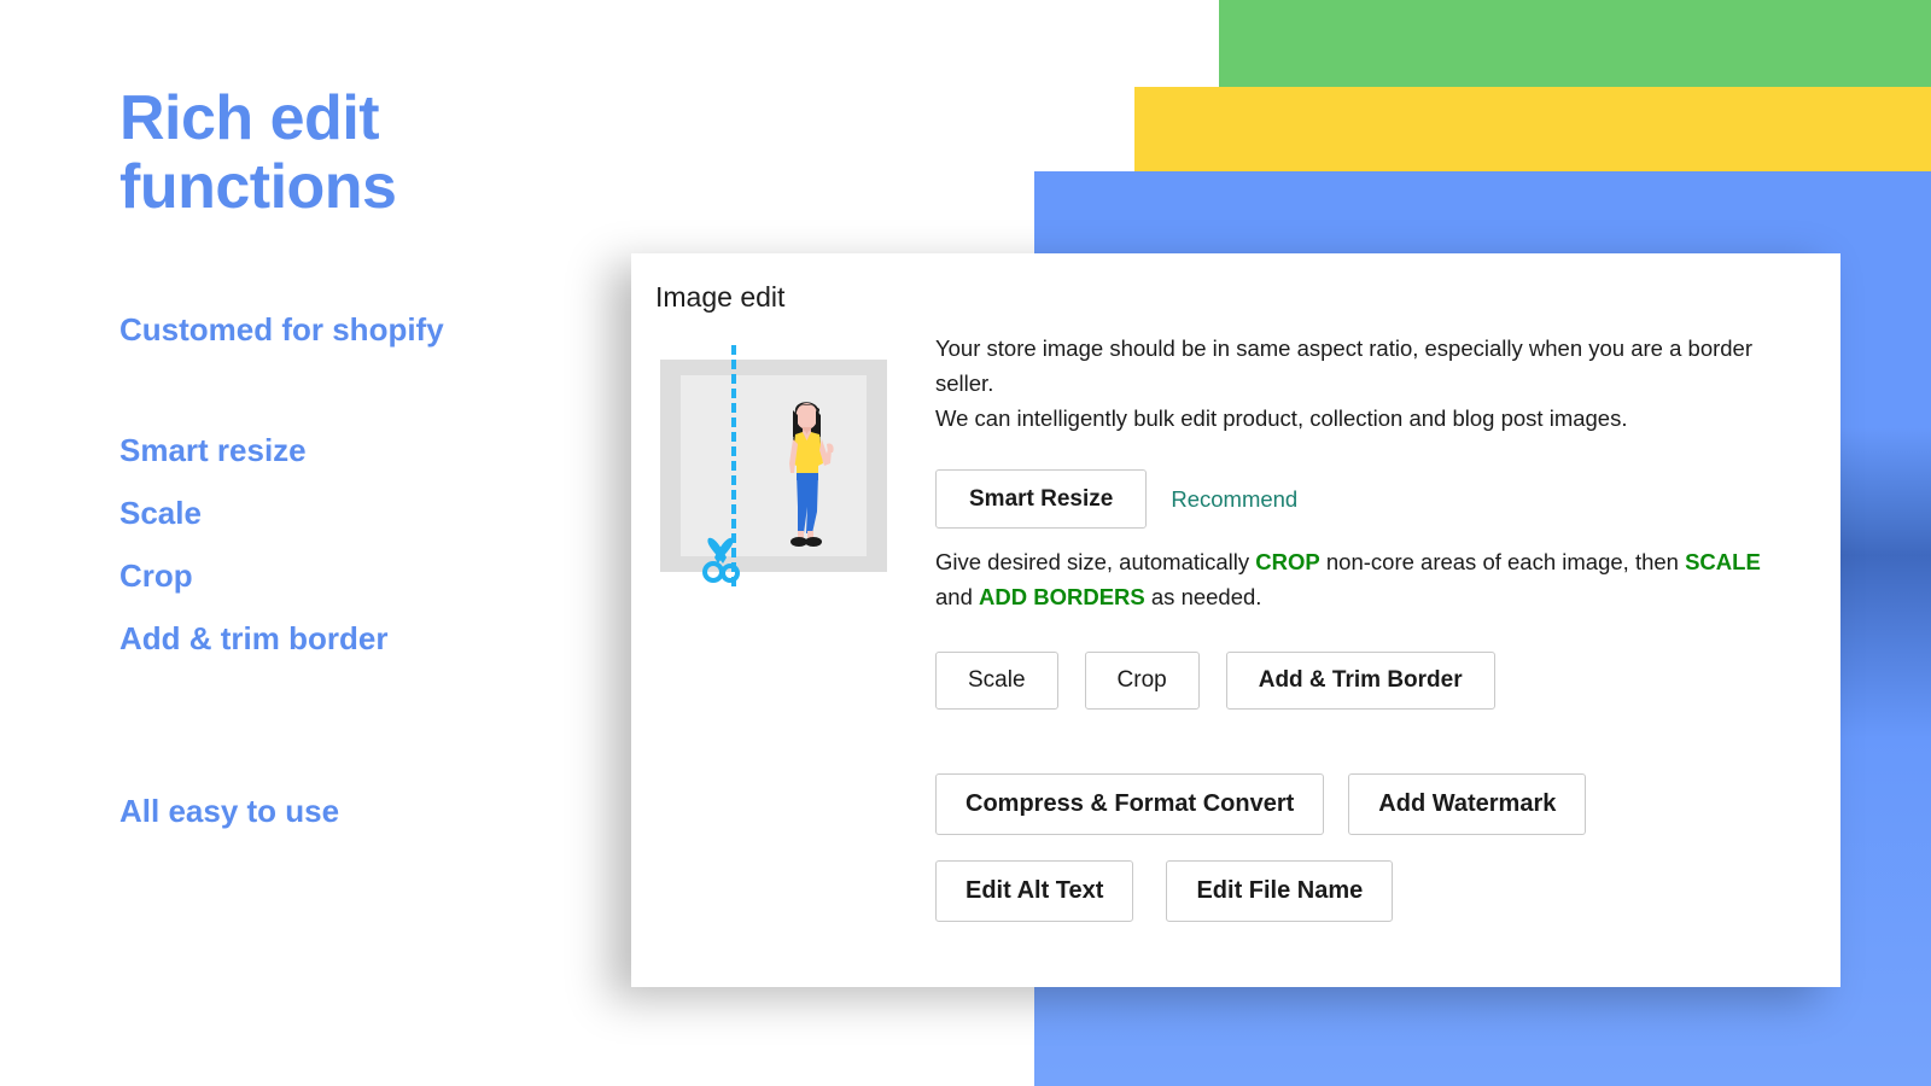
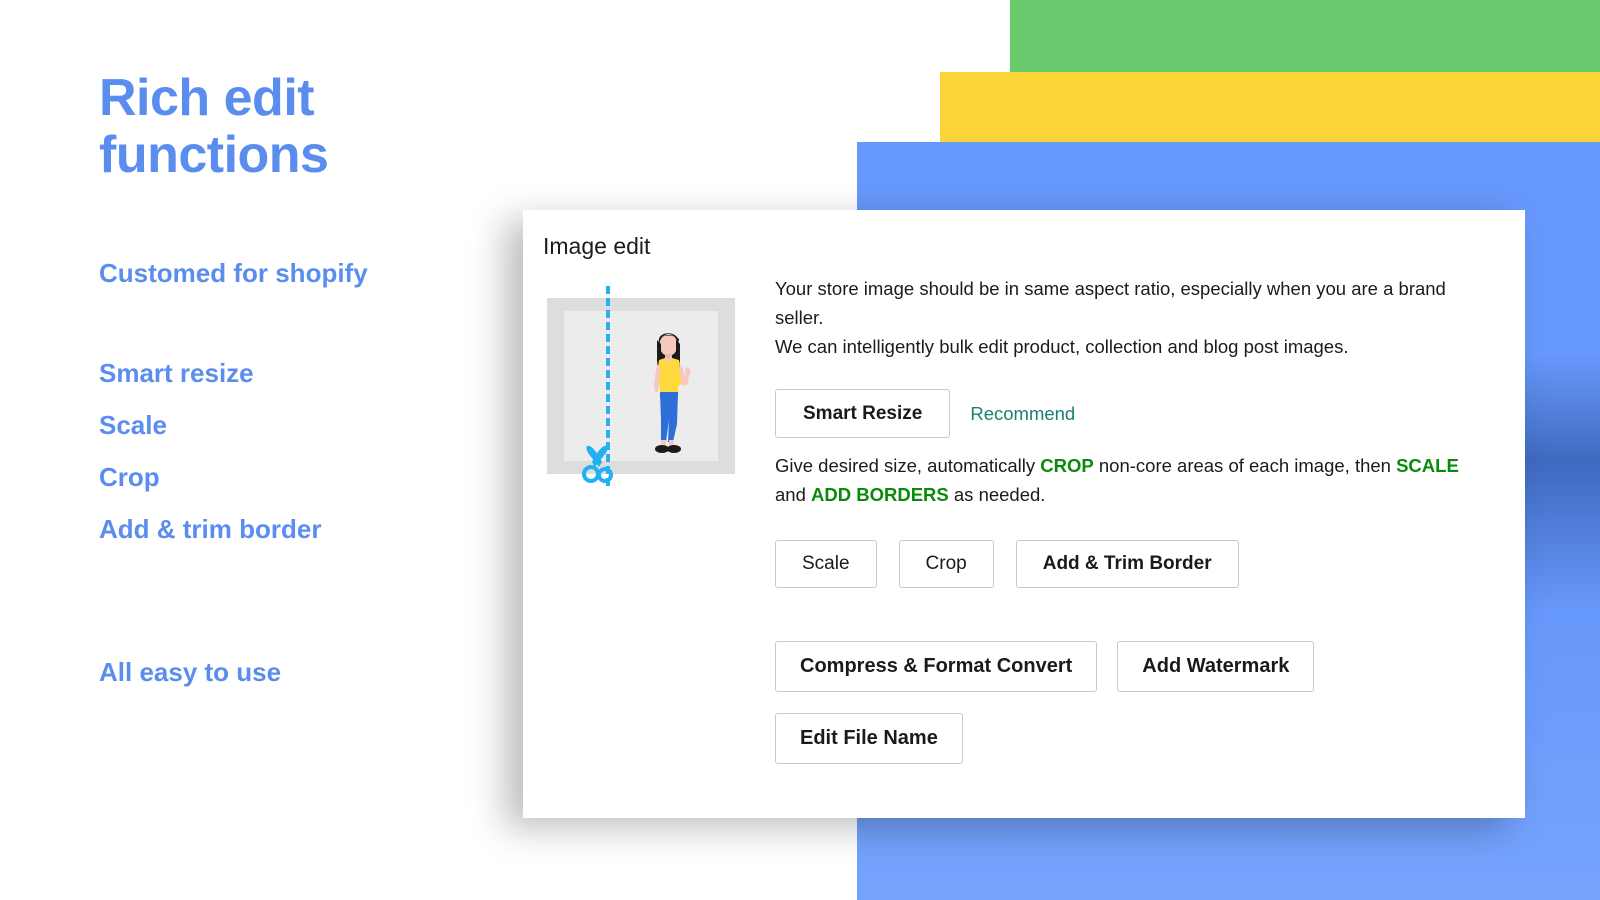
  Rich edit functions
  Customed for shopify
  Smart resize
  Scale
  Crop
  Add & trim border
  All easy to use
  Image edit
- Your store image should be in same aspect ratio, especially when you are a border seller.
+ Your store image should be in same aspect ratio, especially when you are a brand seller.
  We can intelligently bulk edit product, collection and blog post images.
  Smart Resize
  Recommend
  Give desired size, automatically CROP non-core areas of each image, then SCALE and ADD BORDERS as needed.
  Scale
  Crop
  Add & Trim Border
  Compress & Format Convert
  Add Watermark
- Edit Alt Text
  Edit File Name
